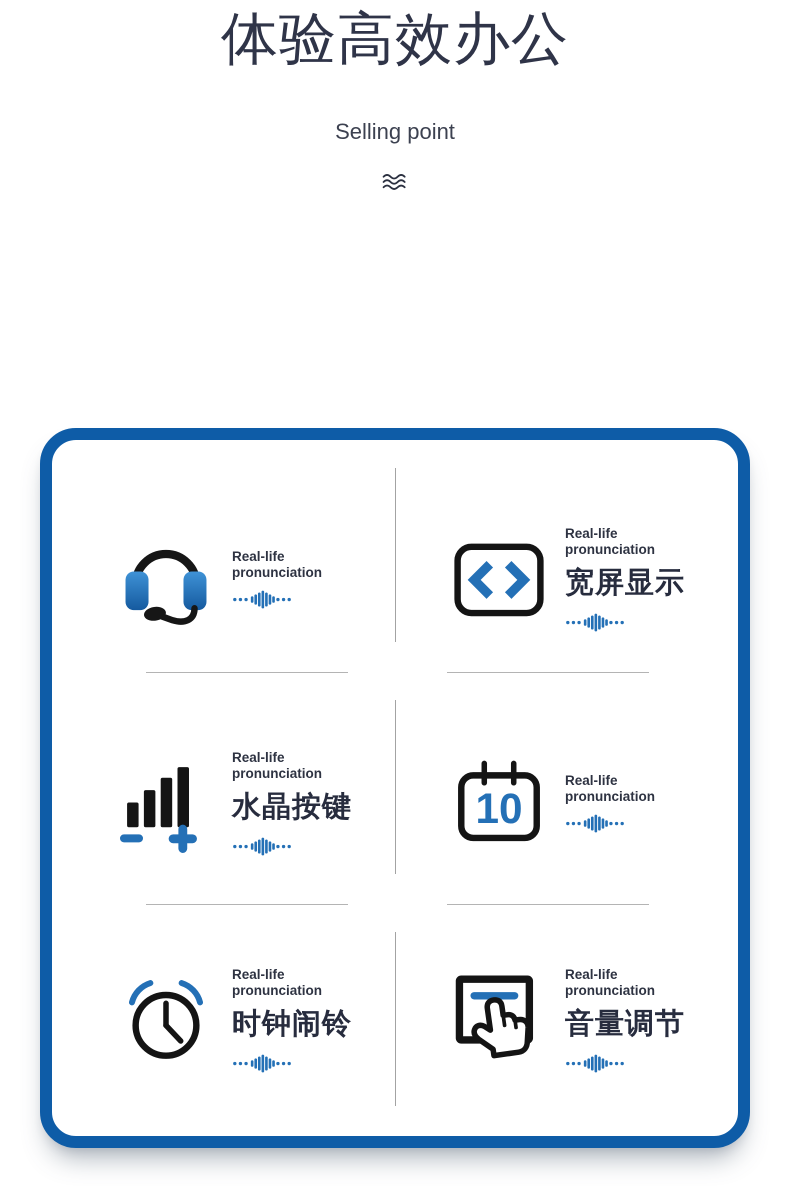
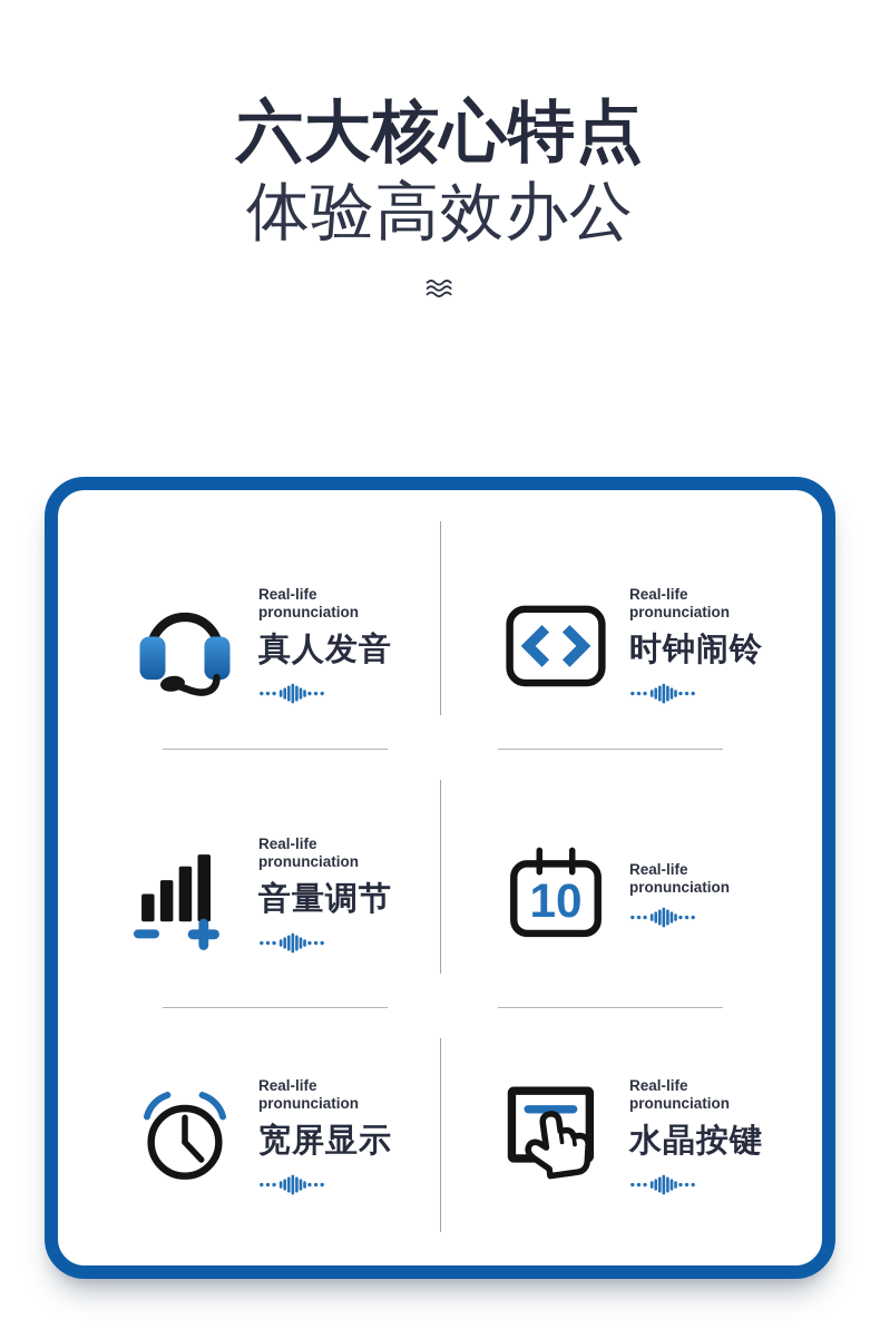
+ 六大核心特点
  体验高效办公
- Selling point
  Real-life pronunciation
+ 真人发音
  Real-life pronunciation
- 宽屏显示
+ 时钟闹铃
  Real-life pronunciation
- 水晶按键
+ 音量调节
  10
  Real-life pronunciation
  Real-life pronunciation
- 时钟闹铃
+ 宽屏显示
  Real-life pronunciation
- 音量调节
+ 水晶按键
